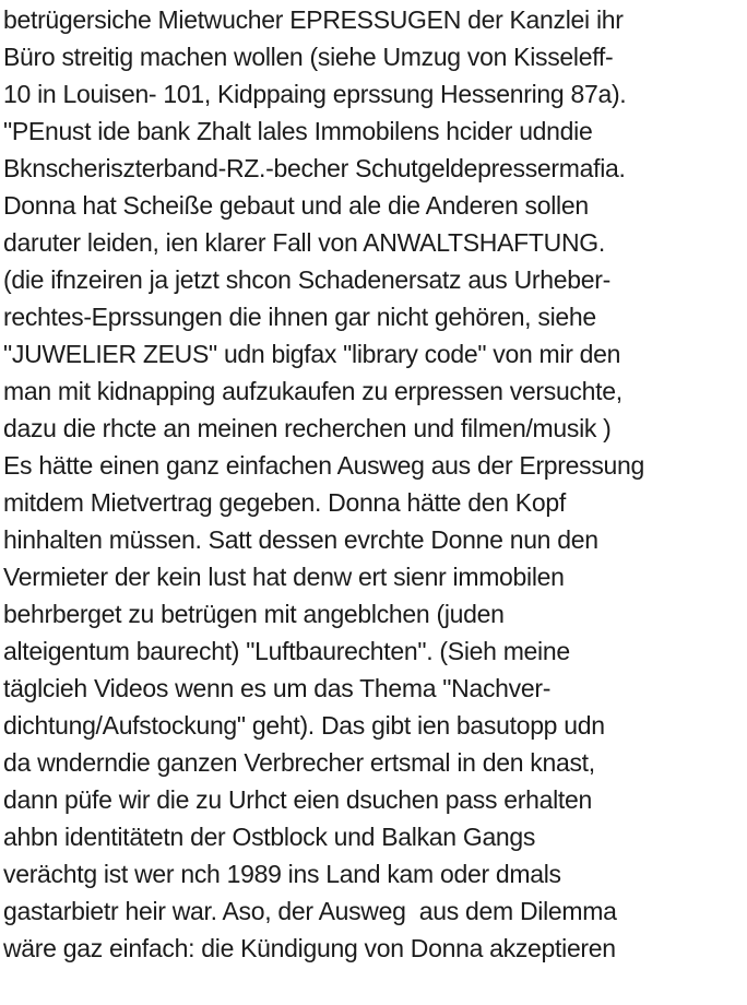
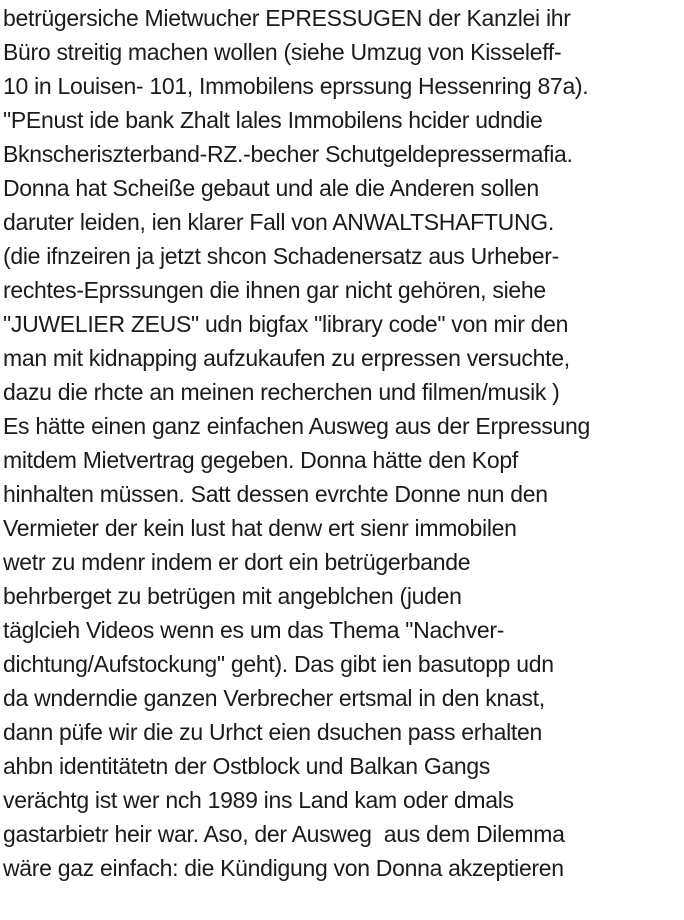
  betrügersiche Mietwucher EPRESSUGEN der Kanzlei ihr
  Büro streitig machen wollen (siehe Umzug von Kisseleff-
- 10 in Louisen- 101, Kidppaing eprssung Hessenring 87a).
+ 10 in Louisen- 101, Immobilens eprssung Hessenring 87a).
  "PEnust ide bank Zhalt lales Immobilens hcider udndie
  Bknscheriszterband-RZ.-becher Schutgeldepressermafia.
  Donna hat Scheiße gebaut und ale die Anderen sollen
  daruter leiden, ien klarer Fall von ANWALTSHAFTUNG.
  (die ifnzeiren ja jetzt shcon Schadenersatz aus Urheber-
  rechtes-Eprssungen die ihnen gar nicht gehören, siehe
  "JUWELIER ZEUS" udn bigfax "library code" von mir den
  man mit kidnapping aufzukaufen zu erpressen versuchte,
  dazu die rhcte an meinen recherchen und filmen/musik )
  Es hätte einen ganz einfachen Ausweg aus der Erpressung
  mitdem Mietvertrag gegeben. Donna hätte den Kopf
  hinhalten müssen. Satt dessen evrchte Donne nun den
  Vermieter der kein lust hat denw ert sienr immobilen
+ wetr zu mdenr indem er dort ein betrügerbande
  behrberget zu betrügen mit angeblchen (juden
- alteigentum baurecht) "Luftbaurechten". (Sieh meine
  täglcieh Videos wenn es um das Thema "Nachver-
  dichtung/Aufstockung" geht). Das gibt ien basutopp udn
  da wnderndie ganzen Verbrecher ertsmal in den knast,
  dann püfe wir die zu Urhct eien dsuchen pass erhalten
  ahbn identitätetn der Ostblock und Balkan Gangs
  verächtg ist wer nch 1989 ins Land kam oder dmals
  gastarbietr heir war. Aso, der Ausweg aus dem Dilemma
  wäre gaz einfach: die Kündigung von Donna akzeptieren
